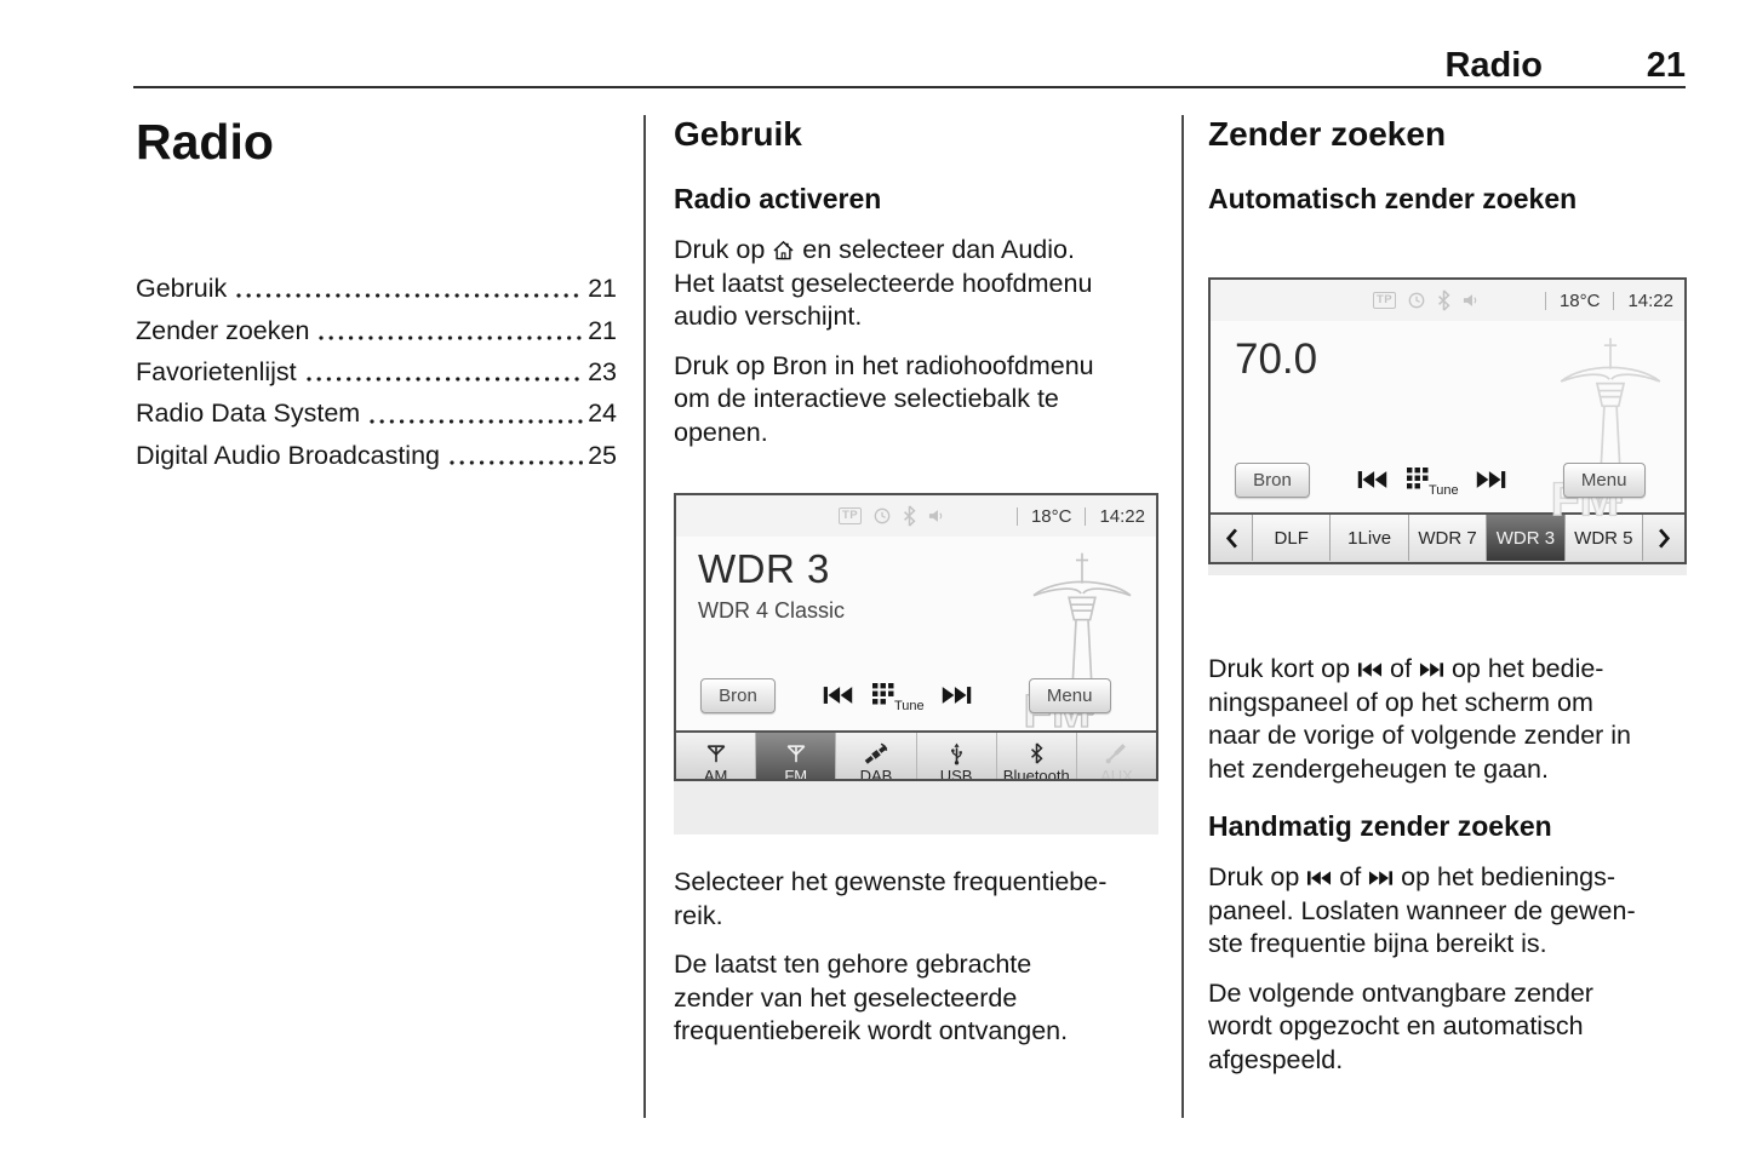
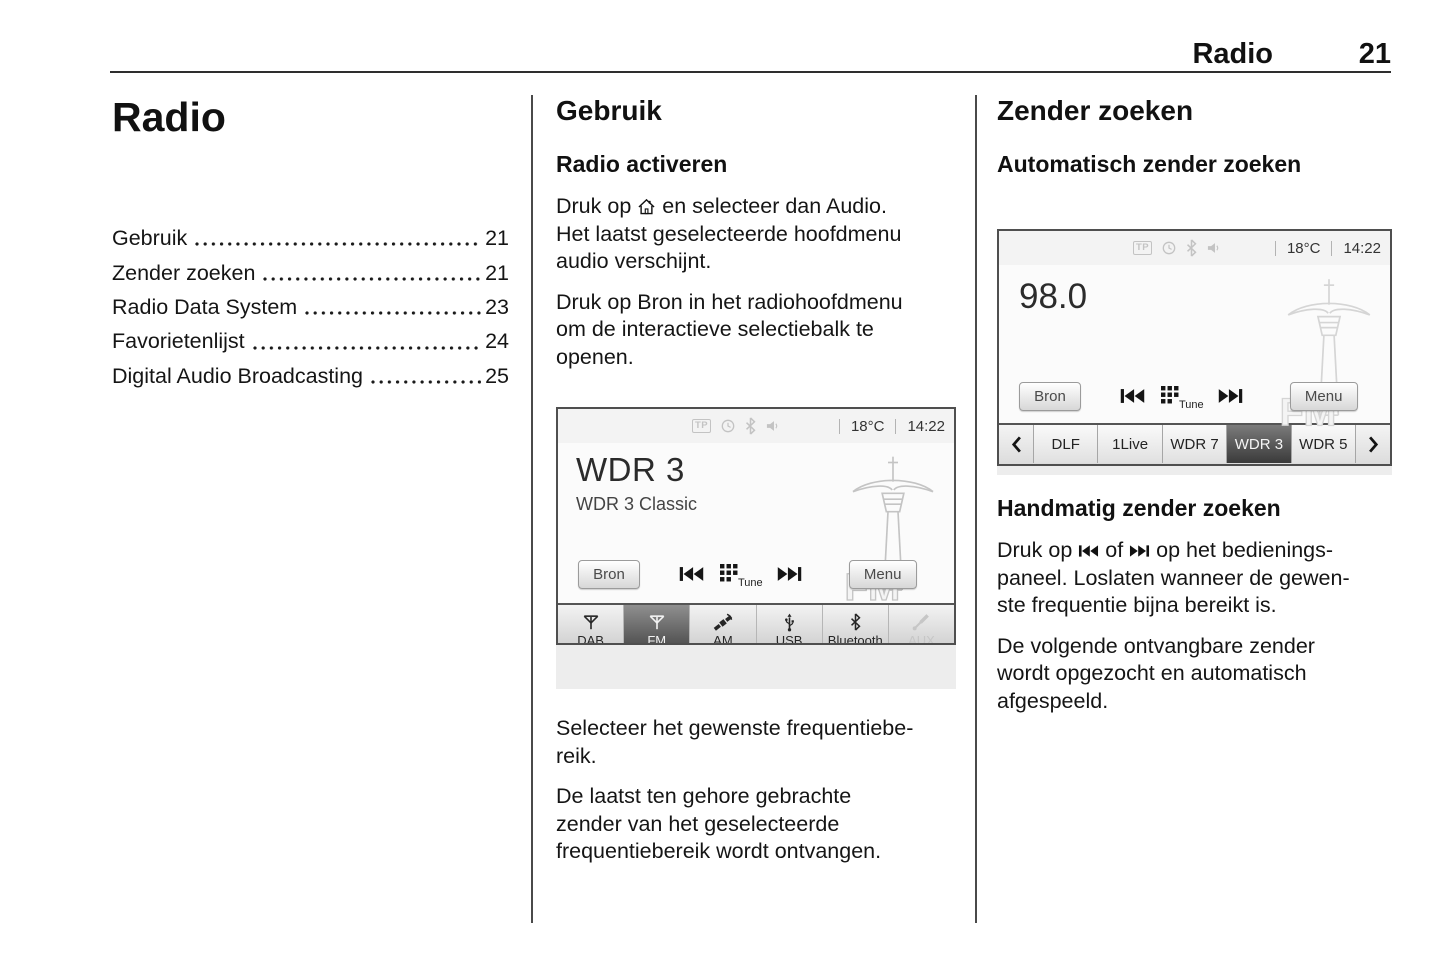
  Radio
  21
  Radio
  Gebruik
  21
  Zender zoeken
  21
- Favorietenlijst
+ Radio Data System
  23
- Radio Data System
+ Favorietenlijst
  24
  Digital Audio Broadcasting
  25
  Gebruik
  Radio activeren
  Druk op en selecteer dan Audio.
  Het laatst geselecteerde hoofdmenu
  audio verschijnt.
  Druk op Bron in het radiohoofdmenu
  om de interactieve selectiebalk te
  openen.
  TP
  18°C
  14:22
  WDR 3
- WDR 4 Classic
+ WDR 3 Classic
  Bron
  Tune
  Menu
- AM
+ DAB
  FM
- DAB
+ AM
  USB
  Bluetooth
  AUX
  Selecteer het gewenste frequentiebe-
  reik.
  De laatst ten gehore gebrachte
  zender van het geselecteerde
  frequentiebereik wordt ontvangen.
  Zender zoeken
  Automatisch zender zoeken
  TP
  18°C
  14:22
  FM
- 70.0
+ 98.0
  Bron
  Tune
  Menu
  DLF
  1Live
  WDR 7
  WDR 3
  WDR 5
- Druk kort op of op het bedie-
- ningspaneel of op het scherm om
- naar de vorige of volgende zender in
- het zendergeheugen te gaan.
  Handmatig zender zoeken
  Druk op of op het bedienings-
  paneel. Loslaten wanneer de gewen-
  ste frequentie bijna bereikt is.
  De volgende ontvangbare zender
  wordt opgezocht en automatisch
  afgespeeld.
